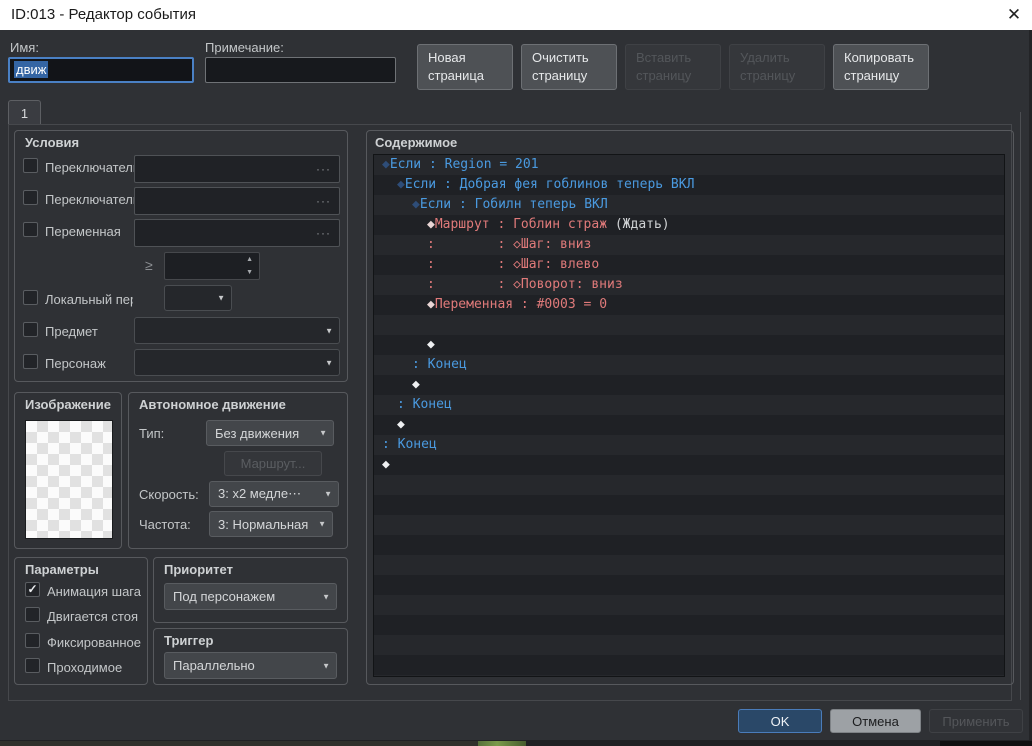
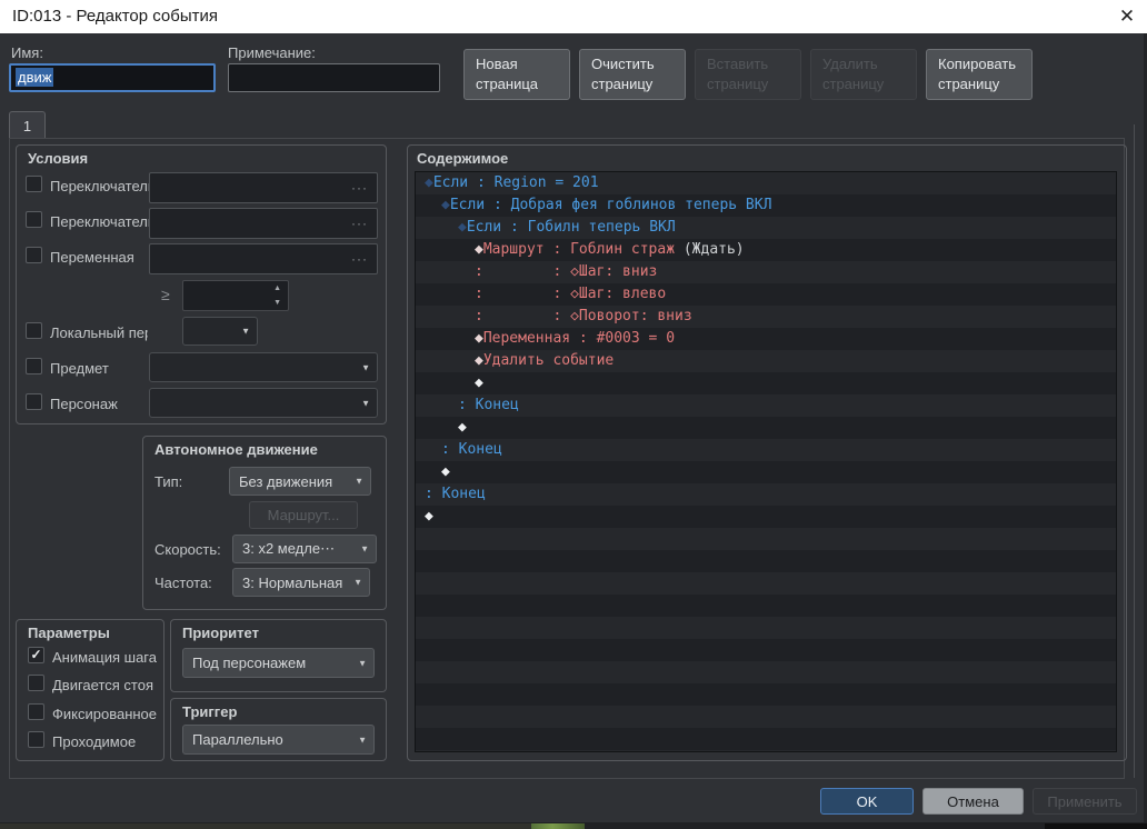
  ID:013 - Редактор события
  ✕
  Имя:
  движ
  Примечание:
  Новая страница
  Очистить страницу
  Вставить страницу
  Удалить страницу
  Копировать страницу
  1
  Условия
  Переключател
  ···
  Переключател
  ···
  Переменная
  ···
  ≥
  Локальный пе
  ▼
  Предмет
  ▼
  Персонаж
  ▼
- Изображение
  Автономное движение
  Тип:
  Без движения
  ▼
  Маршрут...
  Скорость:
  3: x2 медле⋯
  ▼
  Частота:
  3: Нормальная
  ▼
  Параметры
  ✓
  Анимация шага
  Двигается стоя
  Фиксированное
  Проходимое
  Приоритет
  Под персонажем
  ▼
  Триггер
  Параллельно
  ▼
  Содержимое
  ◆Если : Region = 201
  ◆Если : Добрая фея гоблинов теперь ВКЛ
  ◆Если : Гобилн теперь ВКЛ
  ◆Маршрут : Гоблин страж (Ждать)
  : : ◇Шаг: вниз
  : : ◇Шаг: влево
  : : ◇Поворот: вниз
  ◆Переменная : #0003 = 0
+ ◆Удалить событие
  ◆
  : Конец
  ◆
  : Конец
  ◆
  : Конец
  ◆
  OK
  Отмена
  Применить
